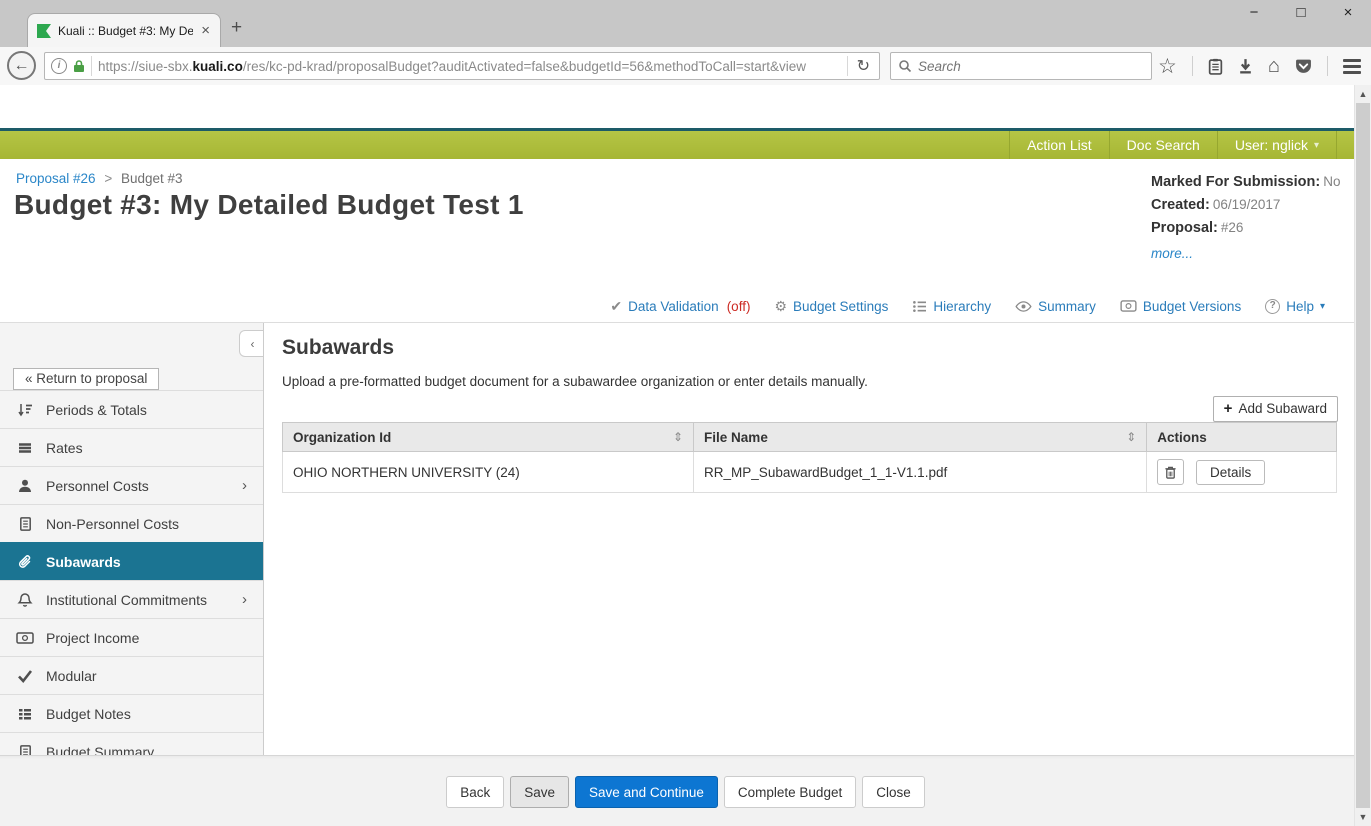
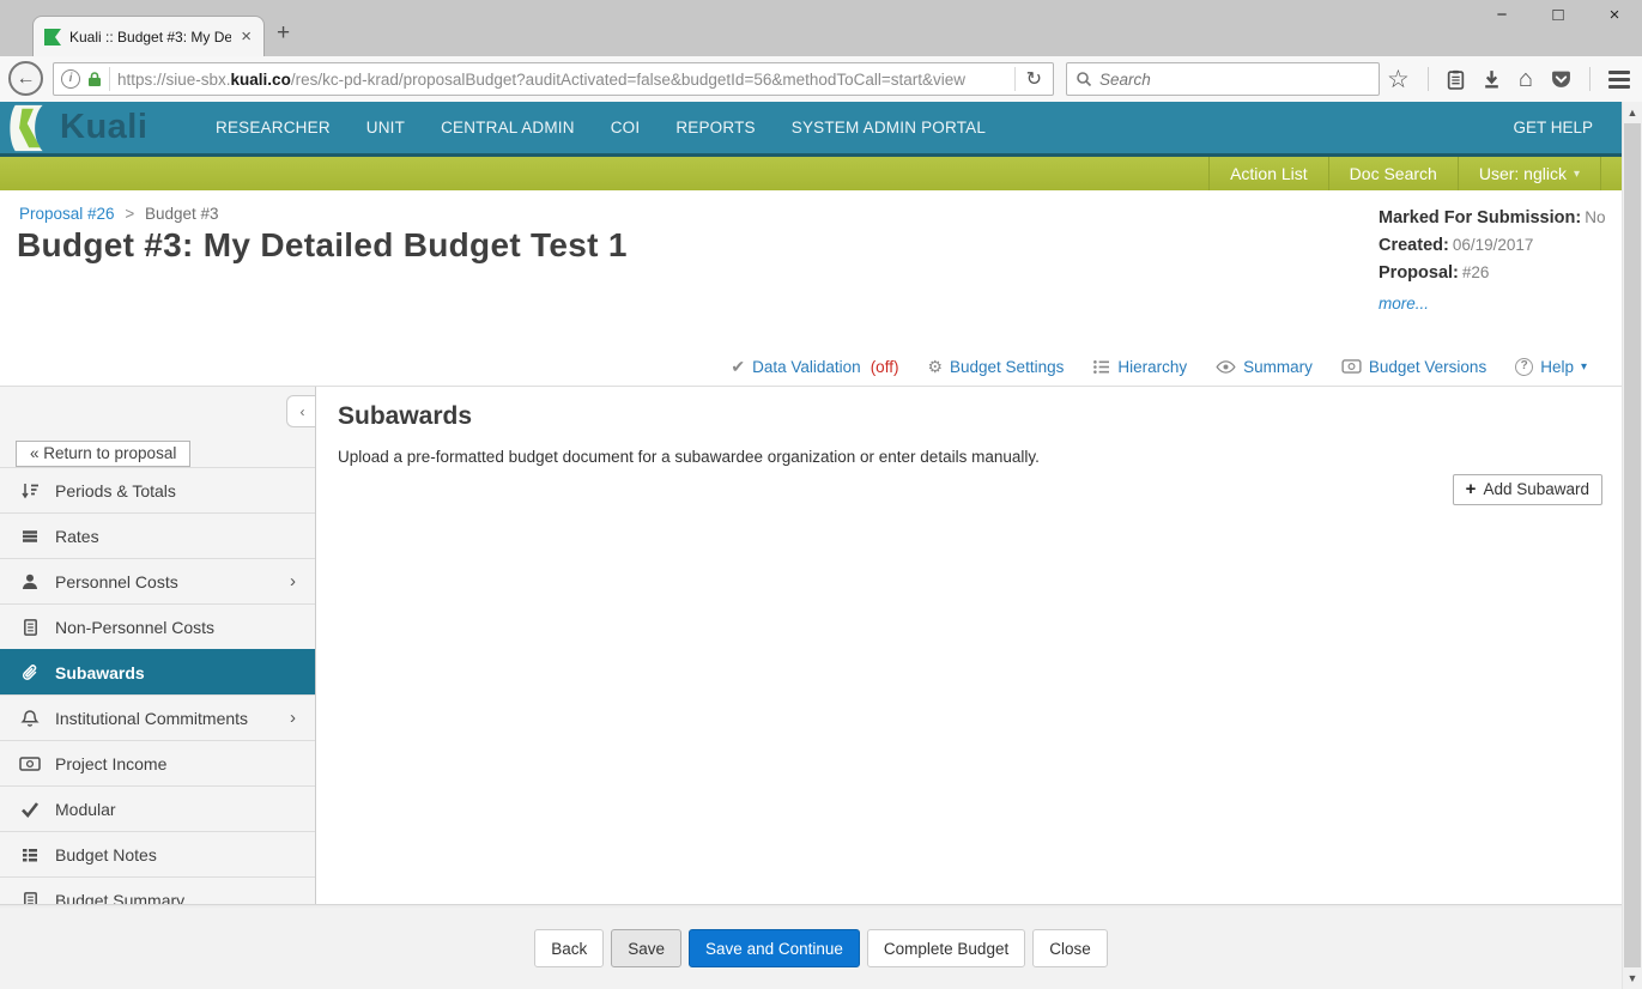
  Kuali :: Budget #3: My De
  ×
  +
  −
  □
  ×
  ←
  i
  https://siue-sbx.kuali.co/res/kc-pd-krad/proposalBudget?auditActivated=false&budgetId=56&methodToCall=start&view
  ↻
  Search
  ☆
  ⌂
+ Kuali
+ RESEARCHER
+ UNIT
+ CENTRAL ADMIN
+ COI
+ REPORTS
+ SYSTEM ADMIN PORTAL
+ GET HELP
  Action List
  Doc Search
  User: nglick
  ▾
  Proposal #26 > Budget #3
  Budget #3: My Detailed Budget Test 1
  Marked For Submission: No
  Created: 06/19/2017
  Proposal: #26
  more...
  ✔
  Data Validation
  (off)
  ⚙
  Budget Settings
  Hierarchy
  Summary
  Budget Versions
  ?
  Help
  ▾
  ‹
  « Return to proposal
  Periods & Totals
  Rates
  Personnel Costs
  ›
  Non-Personnel Costs
  Subawards
  Institutional Commitments
  ›
  Project Income
  Modular
  Budget Notes
  Budget Summary
  Subawards
  Upload a pre-formatted budget document for a subawardee organization or enter details manually.
  +
  Add Subaward
- Organization Id ⇕	File Name ⇕	Actions
- OHIO NORTHERN UNIVERSITY (24)	RR_MP_SubawardBudget_1_1-V1.1.pdf	Details
  Back
  Save
  Save and Continue
  Complete Budget
  Close
  ▲
  ▼
